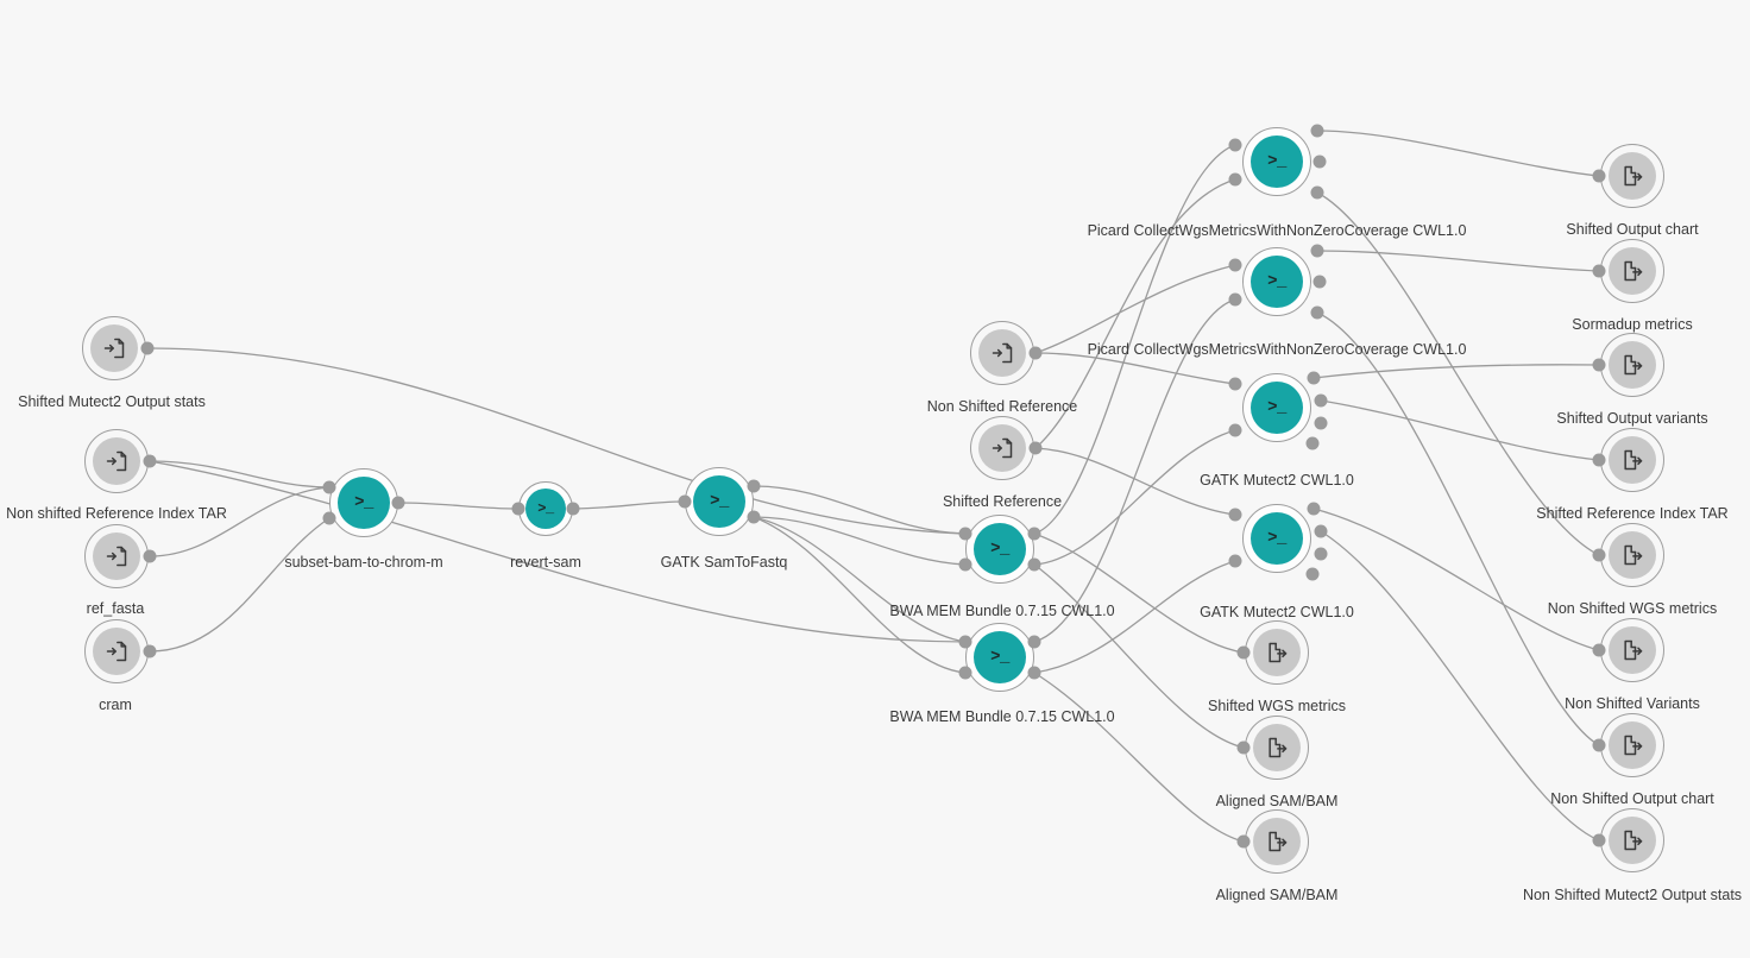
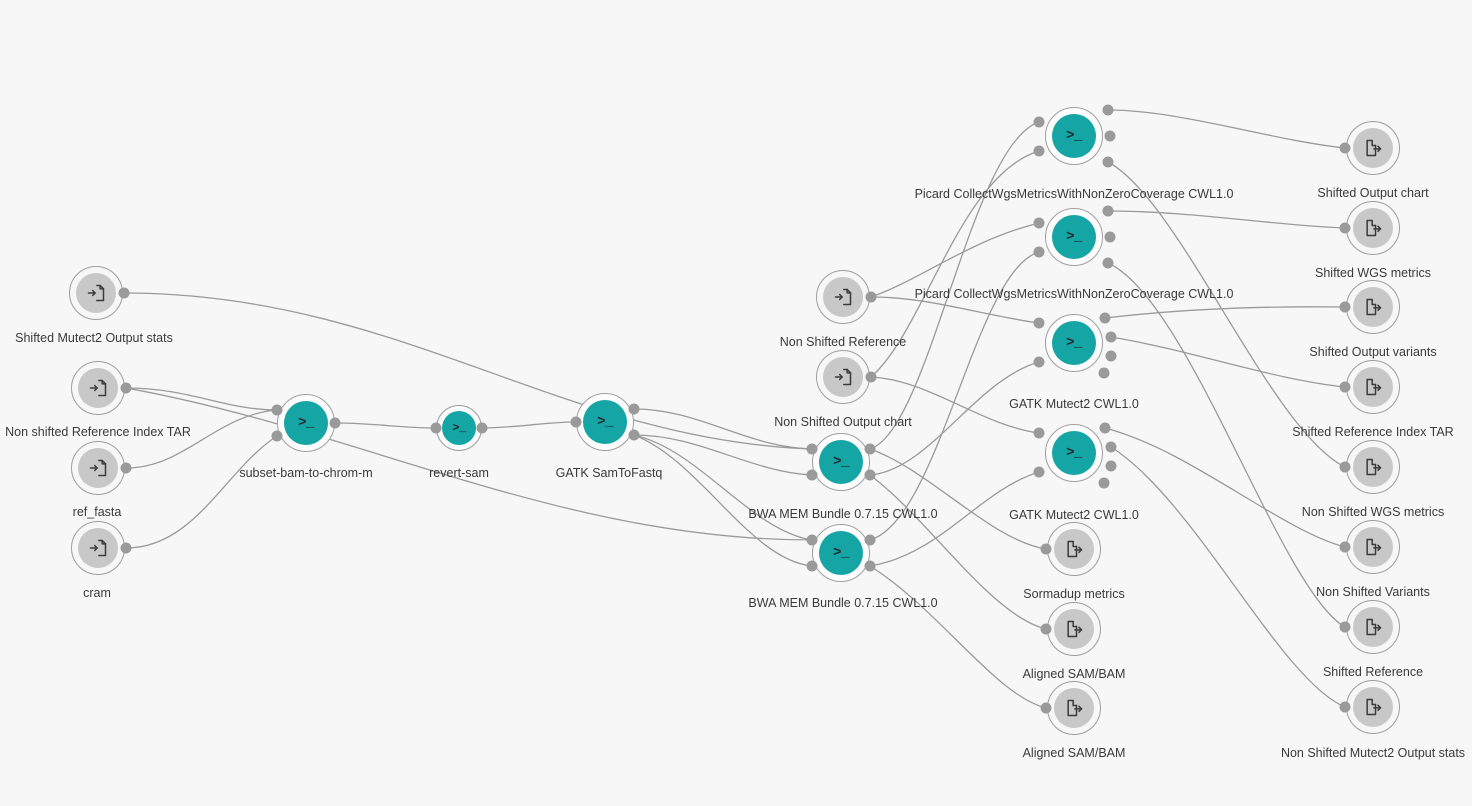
  Shifted Mutect2 Output stats
  Non shifted Reference Index TAR
  ref_fasta
  cram
  >_
  subset-bam-to-chrom-m
  >_
  revert-sam
  >_
  GATK SamToFastq
  Non Shifted Reference
- Shifted Reference
+ Non Shifted Output chart
  >_
  BWA MEM Bundle 0.7.15 CWL1.0
  >_
  BWA MEM Bundle 0.7.15 CWL1.0
  >_
  Picard CollectWgsMetricsWithNonZeroCoverage CWL1.0
  >_
  Picard CollectWgsMetricsWithNonZeroCoverage CWL1.0
  >_
  GATK Mutect2 CWL1.0
  >_
  GATK Mutect2 CWL1.0
- Shifted WGS metrics
+ Sormadup metrics
  Aligned SAM/BAM
  Aligned SAM/BAM
  Shifted Output chart
- Sormadup metrics
+ Shifted WGS metrics
  Shifted Output variants
  Shifted Reference Index TAR
  Non Shifted WGS metrics
  Non Shifted Variants
- Non Shifted Output chart
+ Shifted Reference
  Non Shifted Mutect2 Output stats
